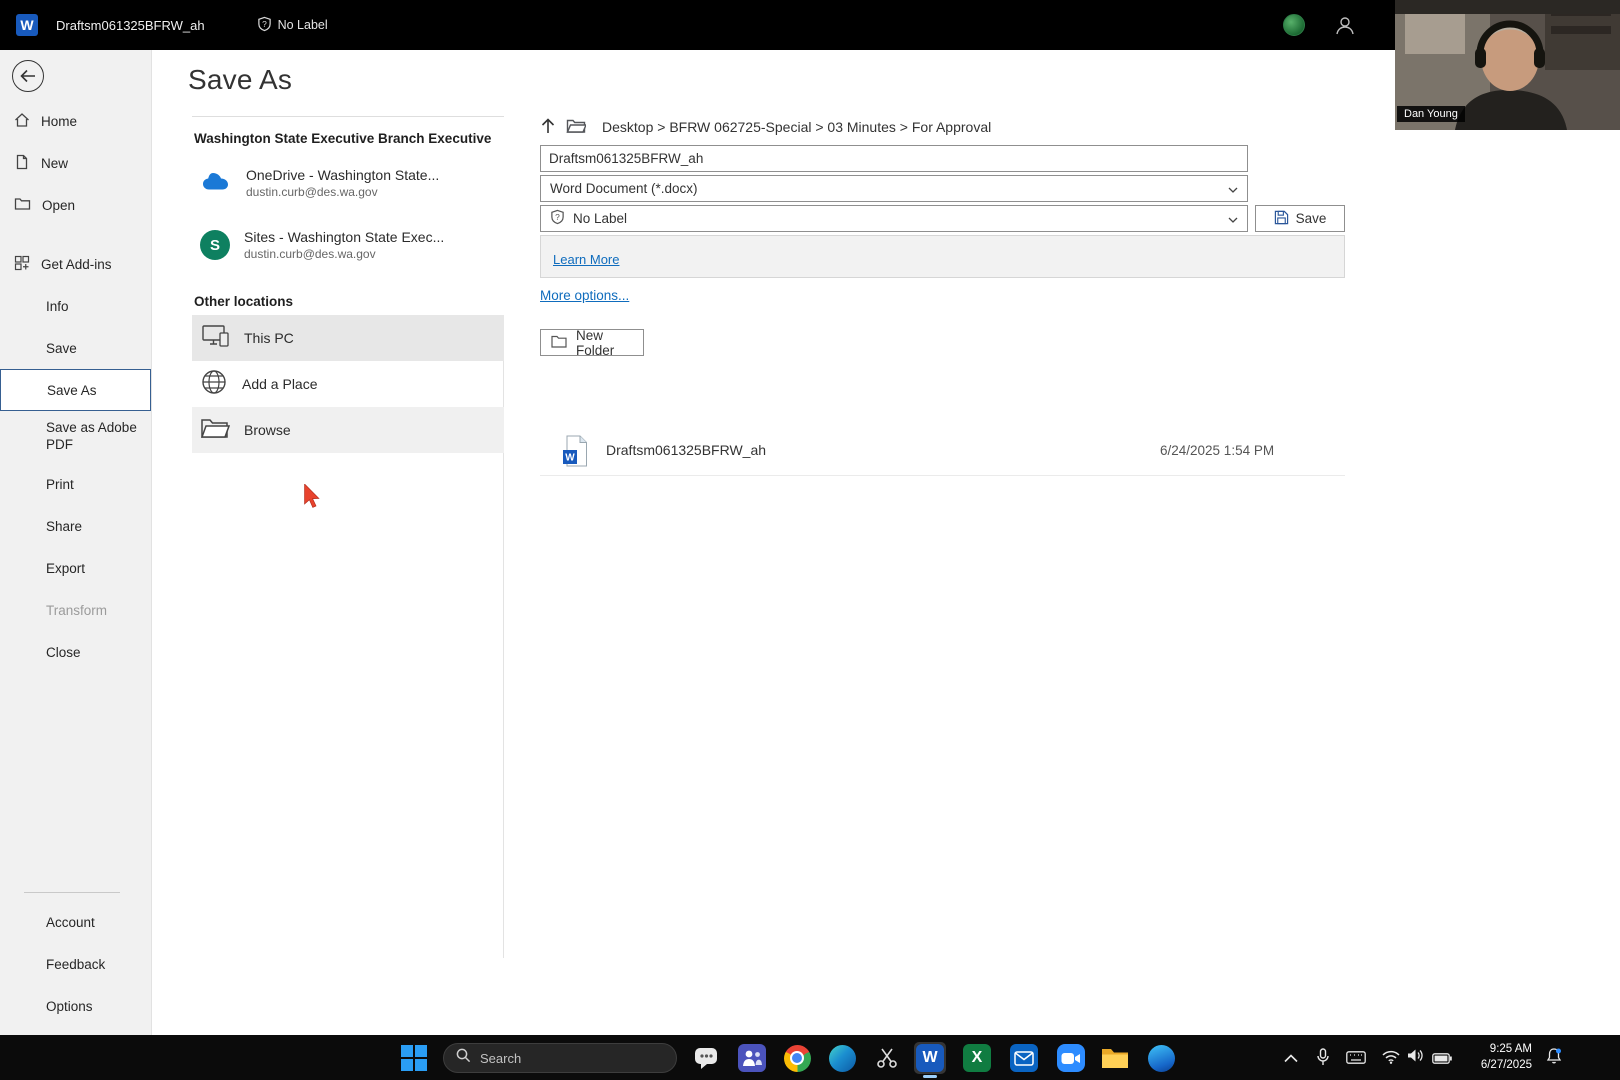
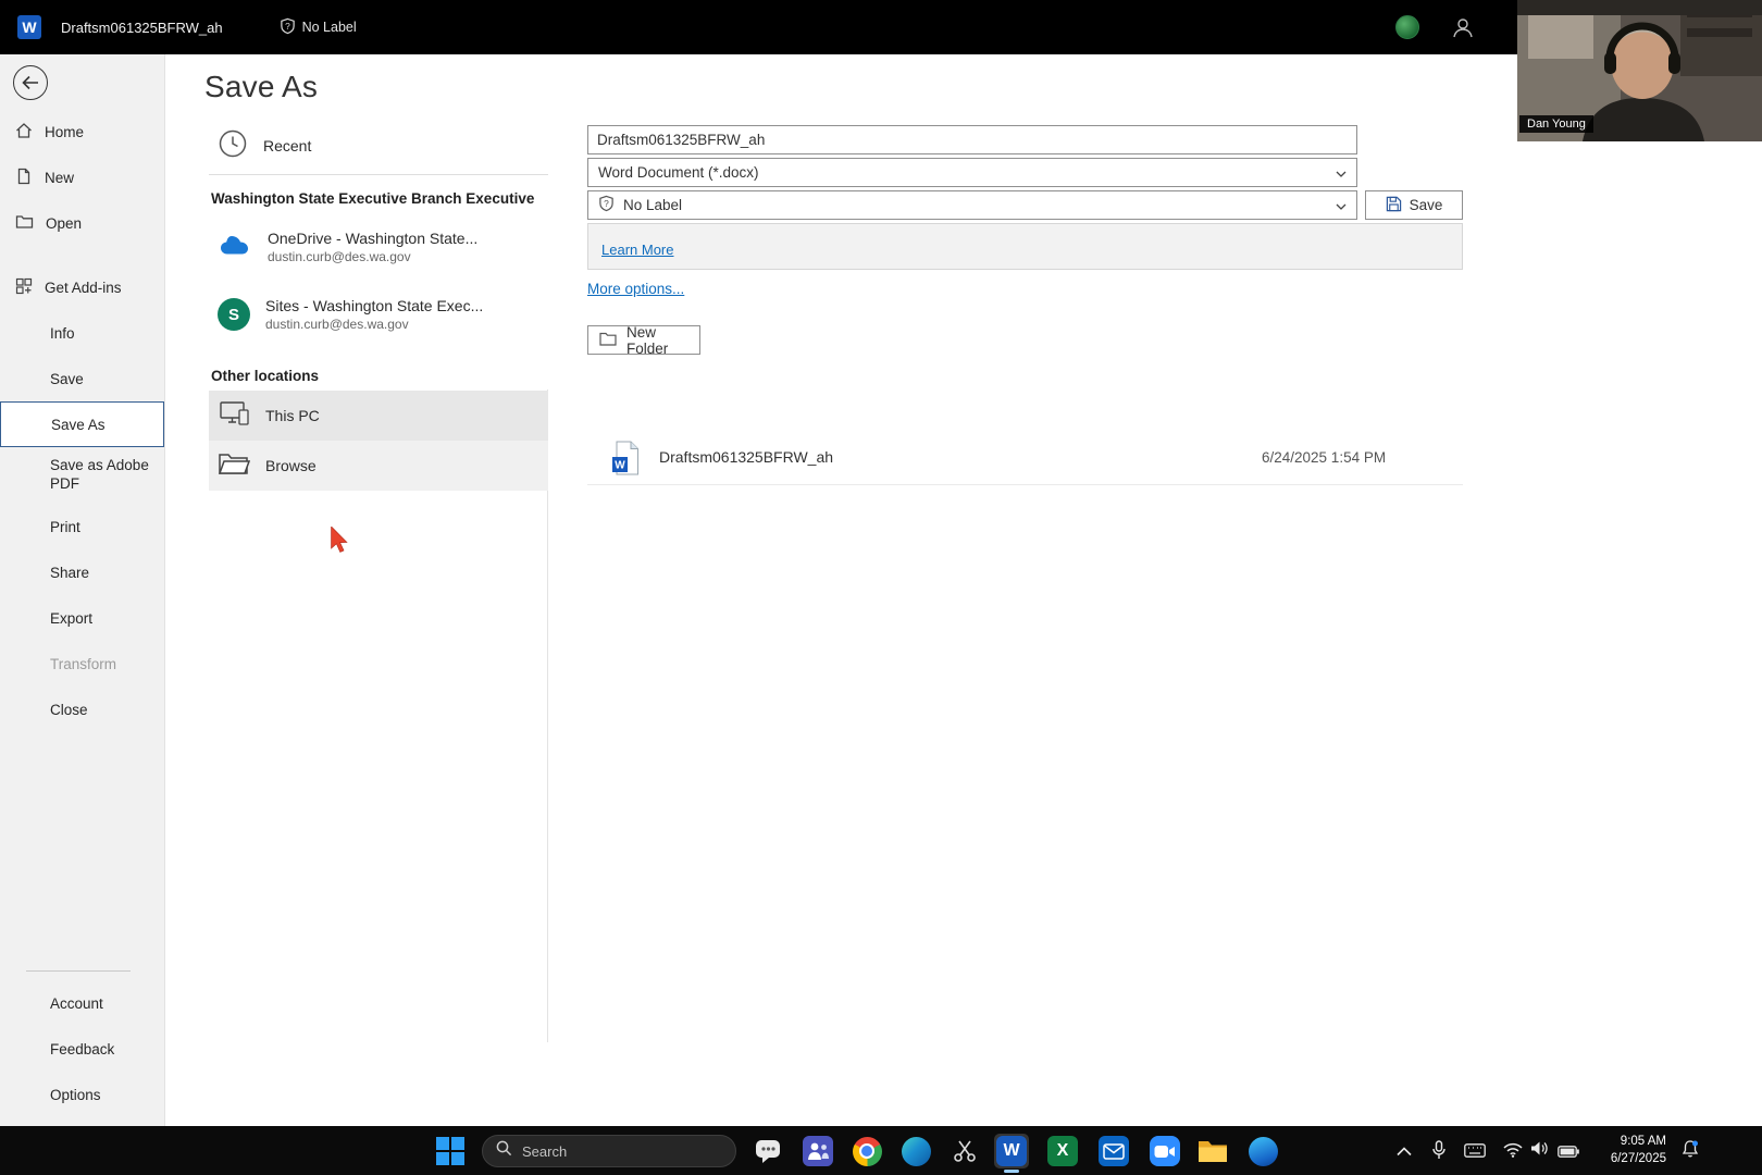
  W
  Draftsm061325BFRW_ah
  ?
  No Label
  Dan Young
  Home
  New
  Open
  Get Add-ins
  Info
  Save
  Save As
  Save as Adobe PDF
  Print
  Share
  Export
  Transform
  Close
  Account
  Feedback
  Options
  Save As
+ Recent
  Washington State Executive Branch Executive
  OneDrive - Washington State...
  dustin.curb@des.wa.gov
  S
  Sites - Washington State Exec...
  dustin.curb@des.wa.gov
  Other locations
  This PC
- Add a Place
  Browse
- Desktop > BFRW 062725-Special > 03 Minutes > For Approval
  Draftsm061325BFRW_ah
  Word Document (*.docx)
  ?
  No Label
  Save
  Learn More
  More options...
  New Folder
  W
  Draftsm061325BFRW_ah
  6/24/2025 1:54 PM
  Search
  W
  X
- 9:25 AM
+ 9:05 AM
  6/27/2025
